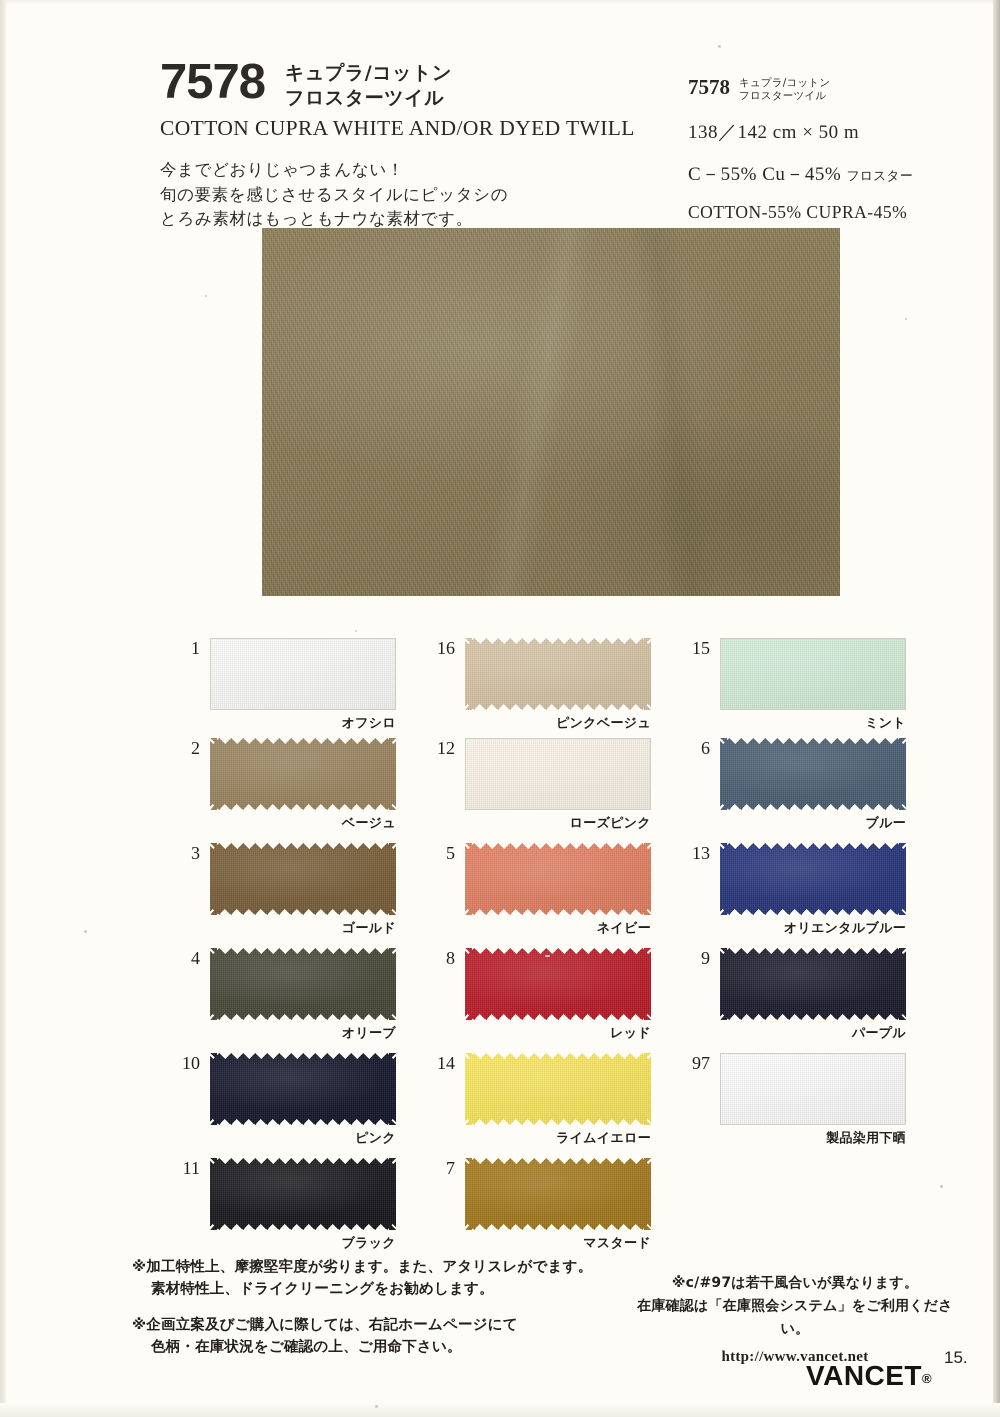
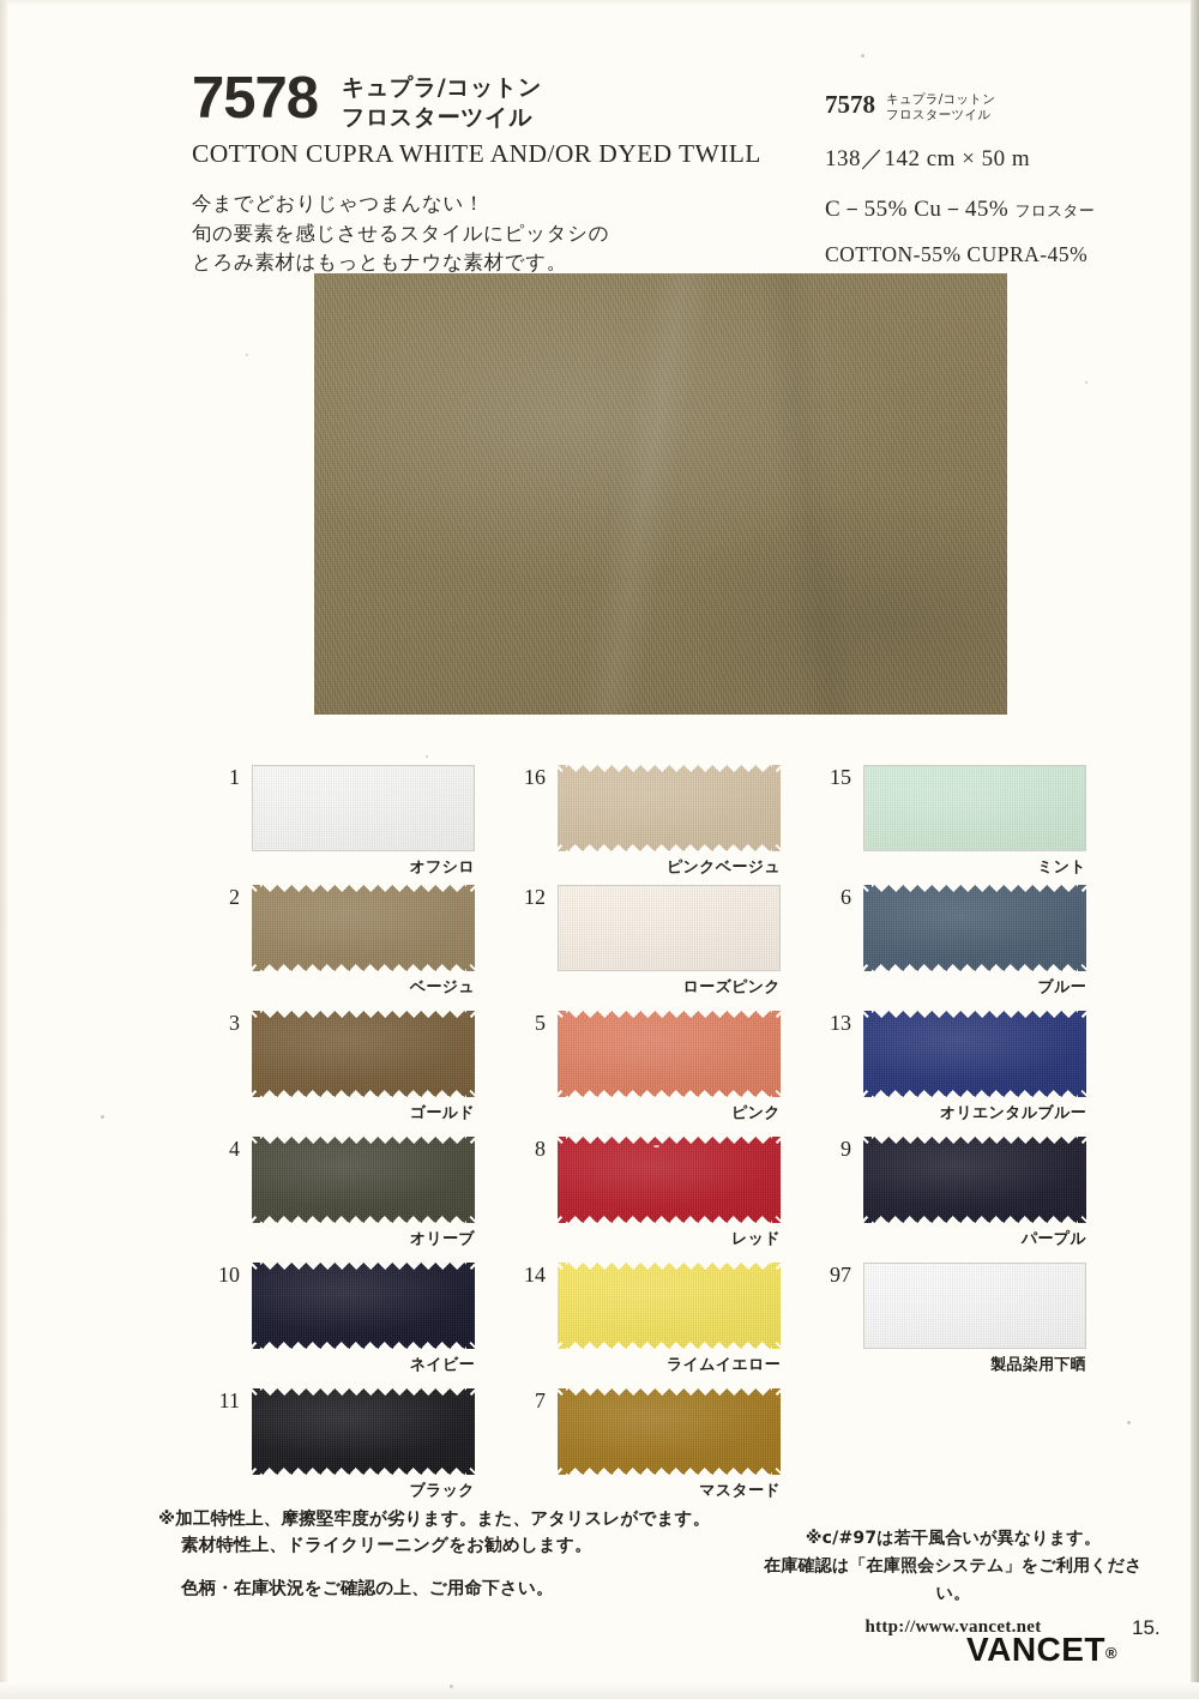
  7578
  キュプラ/コットン
  フロスターツイル
  COTTON CUPRA WHITE AND/OR DYED TWILL
  今までどおりじゃつまんない！
  旬の要素を感じさせるスタイルにピッタシの
  とろみ素材はもっともナウな素材です。
  7578
  キュプラ/コットン
  フロスターツイル
  138／142 cm × 50 m
  C－55% Cu－45% フロスター
  COTTON-55% CUPRA-45%
  1
  オフシロ
  2
  ベージュ
  3
  ゴールド
  4
  オリーブ
  10
- ピンク
+ ネイビー
  11
  ブラック
  16
  ピンクベージュ
  12
  ローズピンク
  5
- ネイビー
+ ピンク
  8
  レッド
  14
  ライムイエロー
  7
  マスタード
  15
  ミント
  6
  ブルー
  13
  オリエンタルブルー
  9
  パープル
  97
  製品染用下晒
  ※加工特性上、摩擦堅牢度が劣ります。また、アタリスレがでます。
  素材特性上、ドライクリーニングをお勧めします。
- ※企画立案及びご購入に際しては、右記ホームページにて
  色柄・在庫状況をご確認の上、ご用命下さい。
  ※c/#97は若干風合いが異なります。
  在庫確認は「在庫照会システム」をご利用ください。
  http://www.vancet.net
  15.
  VANCET®
